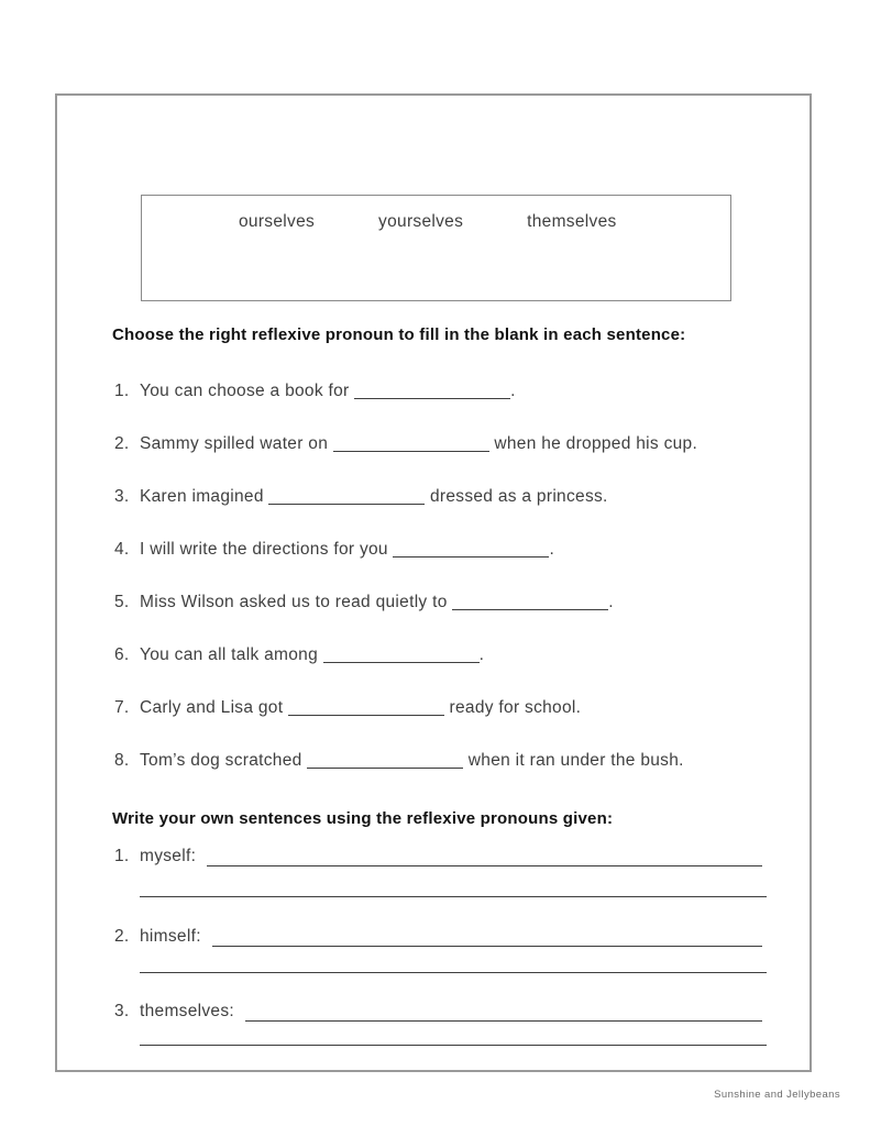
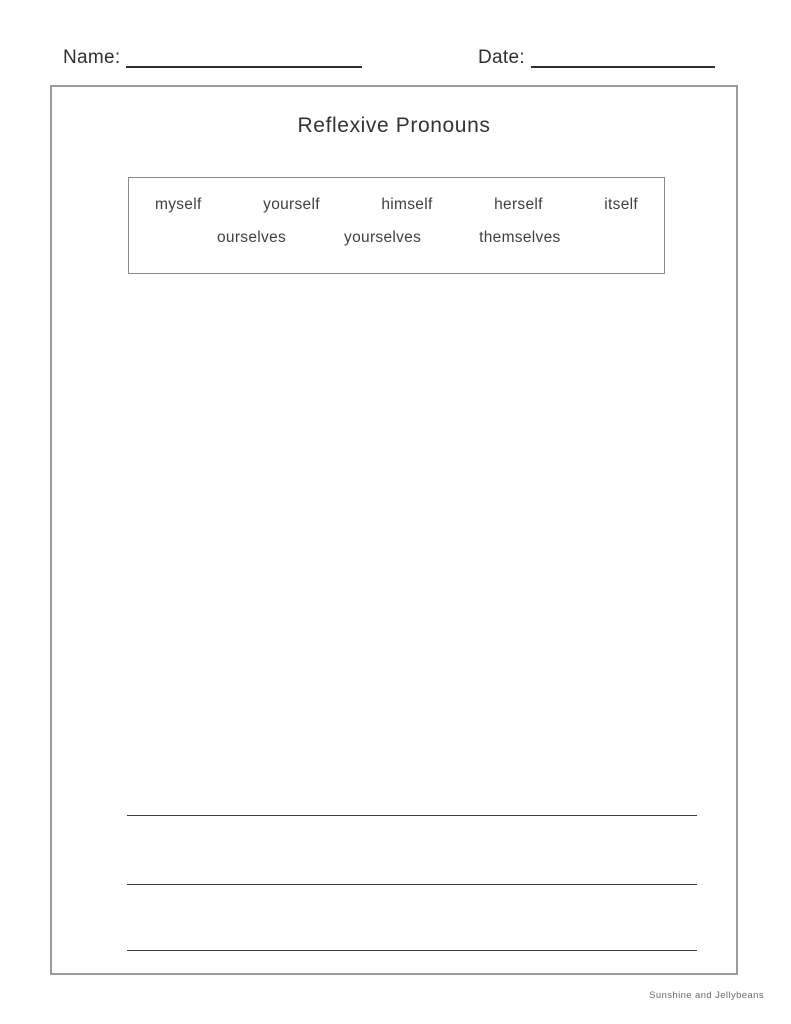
+ Name:
+ Date:
+ Reflexive Pronouns
+ myself
+ yourself
+ himself
+ herself
+ itself
  ourselves
  yourselves
  themselves
- Choose the right reflexive pronoun to fill in the blank in each sentence:
- 1. You can choose a book for .
- 2. Sammy spilled water on when he dropped his cup.
- 3. Karen imagined dressed as a princess.
- 4. I will write the directions for you .
- 5. Miss Wilson asked us to read quietly to .
- 6. You can all talk among .
- 7. Carly and Lisa got ready for school.
- 8. Tom’s dog scratched when it ran under the bush.
- Write your own sentences using the reflexive pronouns given:
- 1.
- myself:
- 2.
- himself:
- 3.
- themselves:
  Sunshine and Jellybeans
